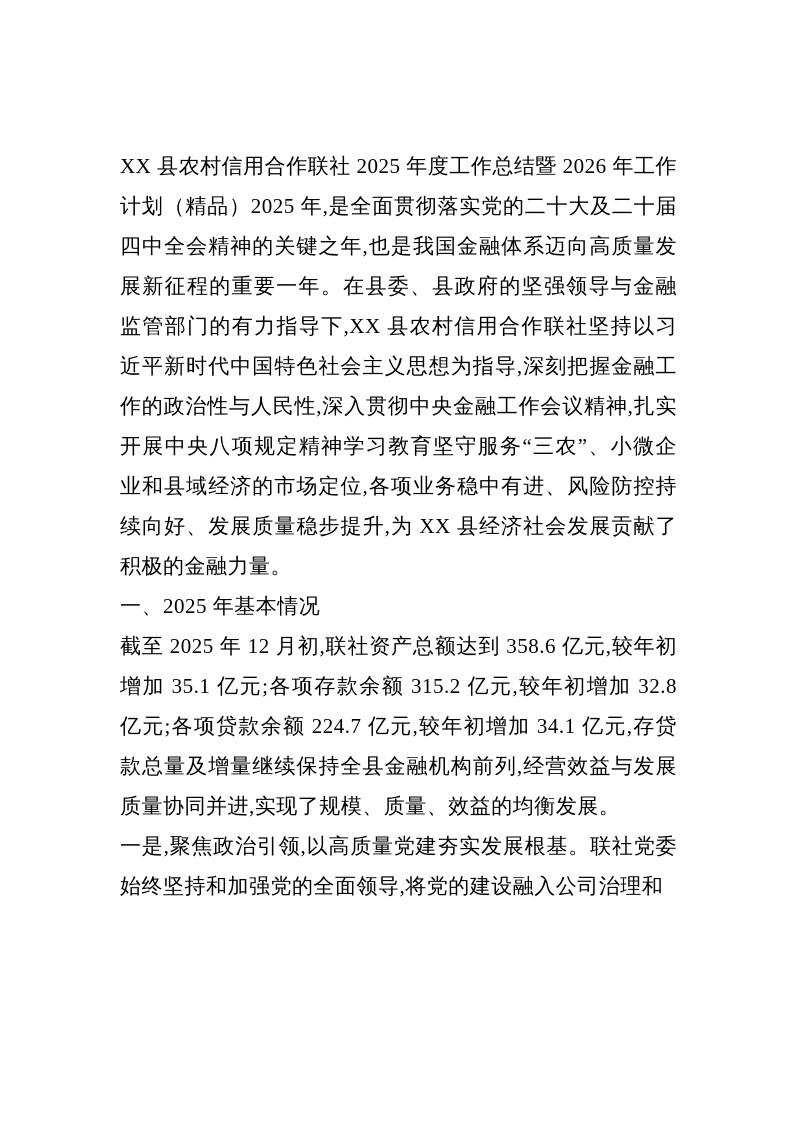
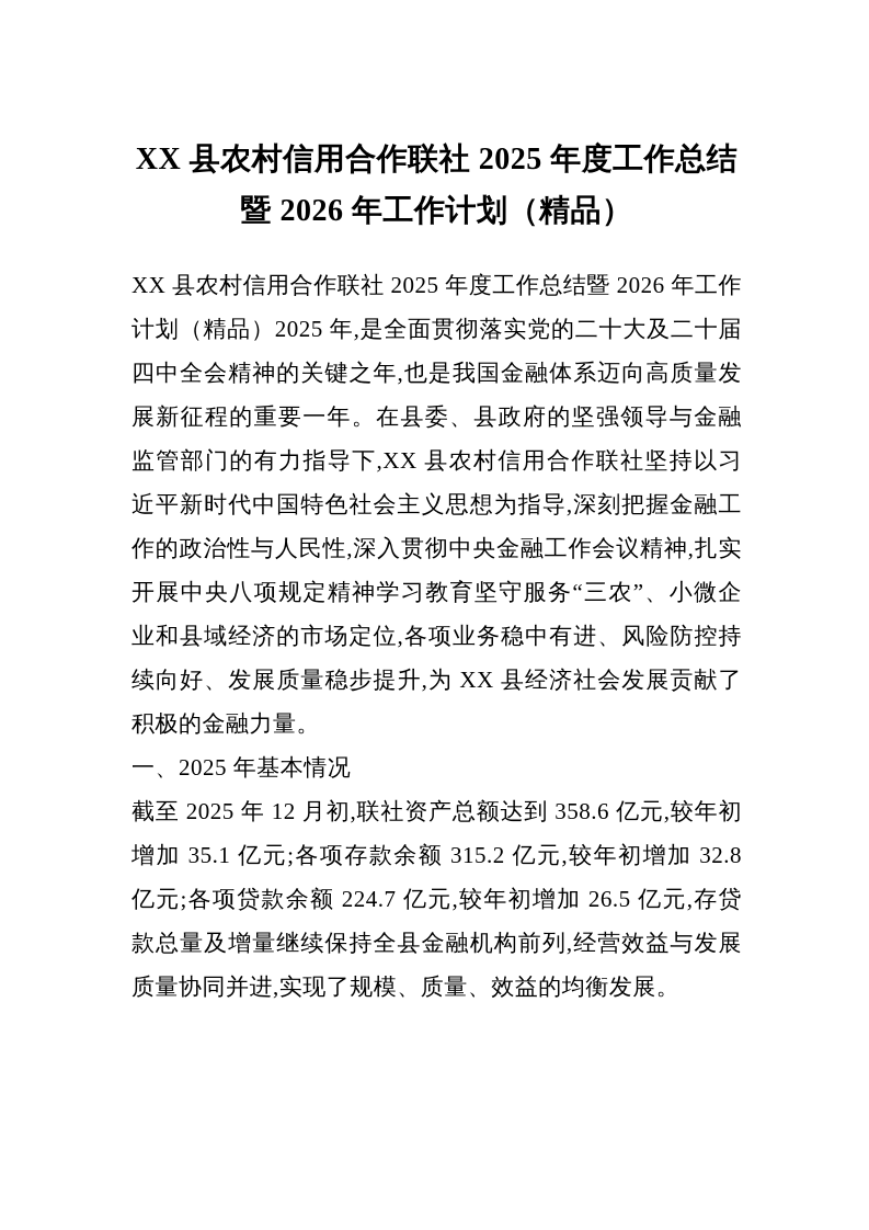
+ XX 县农村信用合作联社 2025 年度工作总结
+ 暨 2026 年工作计划（精品）
  XX 县农村信用合作联社 2025 年度工作总结暨 2026 年工作计划（精品）2025 年,是全面贯彻落实党的二十大及二十届四中全会精神的关键之年,也是我国金融体系迈向高质量发展新征程的重要一年。在县委、县政府的坚强领导与金融监管部门的有力指导下,XX 县农村信用合作联社坚持以习近平新时代中国特色社会主义思想为指导,深刻把握金融工作的政治性与人民性,深入贯彻中央金融工作会议精神,扎实开展中央八项规定精神学习教育坚守服务“三农”、小微企业和县域经济的市场定位,各项业务稳中有进、风险防控持续向好、发展质量稳步提升,为 XX 县经济社会发展贡献了积极的金融力量。
  一、2025 年基本情况
- 截至 2025 年 12 月初,联社资产总额达到 358.6 亿元,较年初增加 35.1 亿元;各项存款余额 315.2 亿元,较年初增加 32.8 亿元;各项贷款余额 224.7 亿元,较年初增加 34.1 亿元,存贷款总量及增量继续保持全县金融机构前列,经营效益与发展质量协同并进,实现了规模、质量、效益的均衡发展。
+ 截至 2025 年 12 月初,联社资产总额达到 358.6 亿元,较年初增加 35.1 亿元;各项存款余额 315.2 亿元,较年初增加 32.8 亿元;各项贷款余额 224.7 亿元,较年初增加 26.5 亿元,存贷款总量及增量继续保持全县金融机构前列,经营效益与发展质量协同并进,实现了规模、质量、效益的均衡发展。
- 一是,聚焦政治引领,以高质量党建夯实发展根基。联社党委始终坚持和加强党的全面领导,将党的建设融入公司治理和
